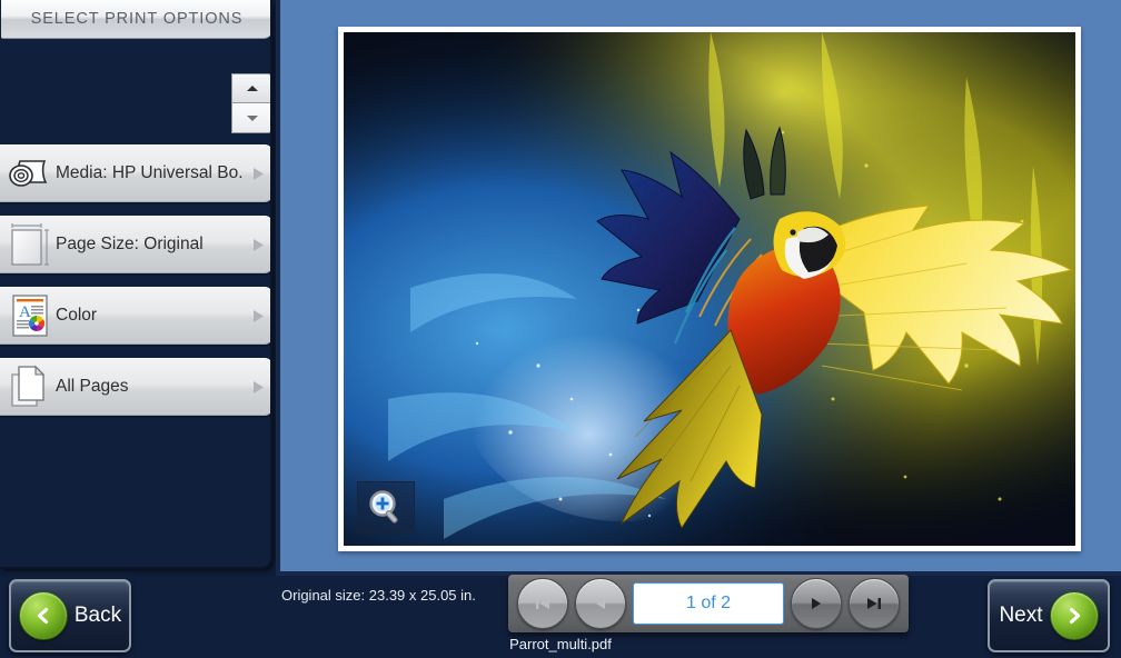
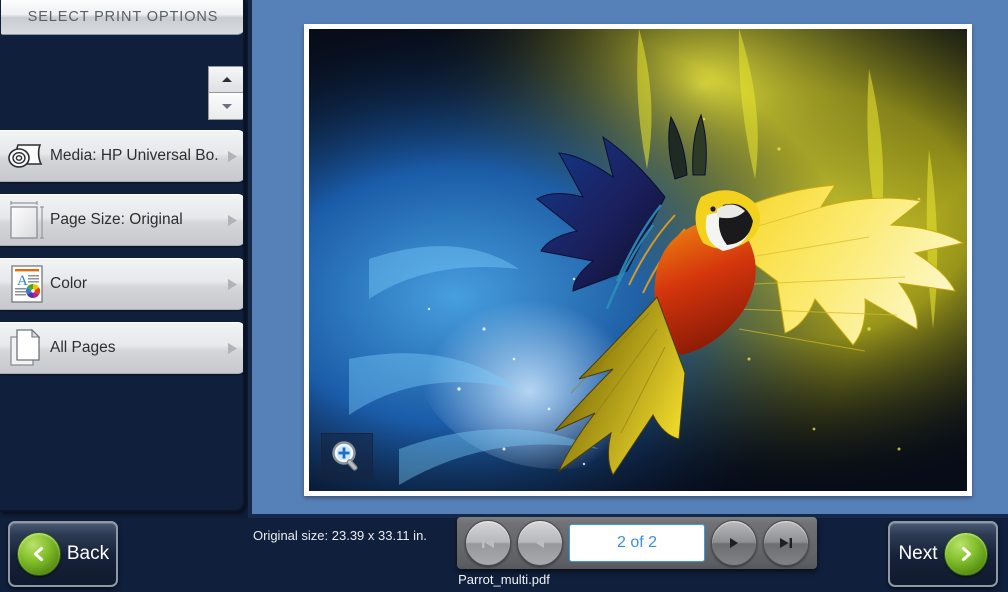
  SELECT PRINT OPTIONS
  Media: HP Universal Bo.
  Page Size: Original
  A
  Color
  All Pages
- Original size: 23.39 x 25.05 in.
+ Original size: 23.39 x 33.11 in.
- 1 of 2
+ 2 of 2
  Parrot_multi.pdf
  Back
  Next
